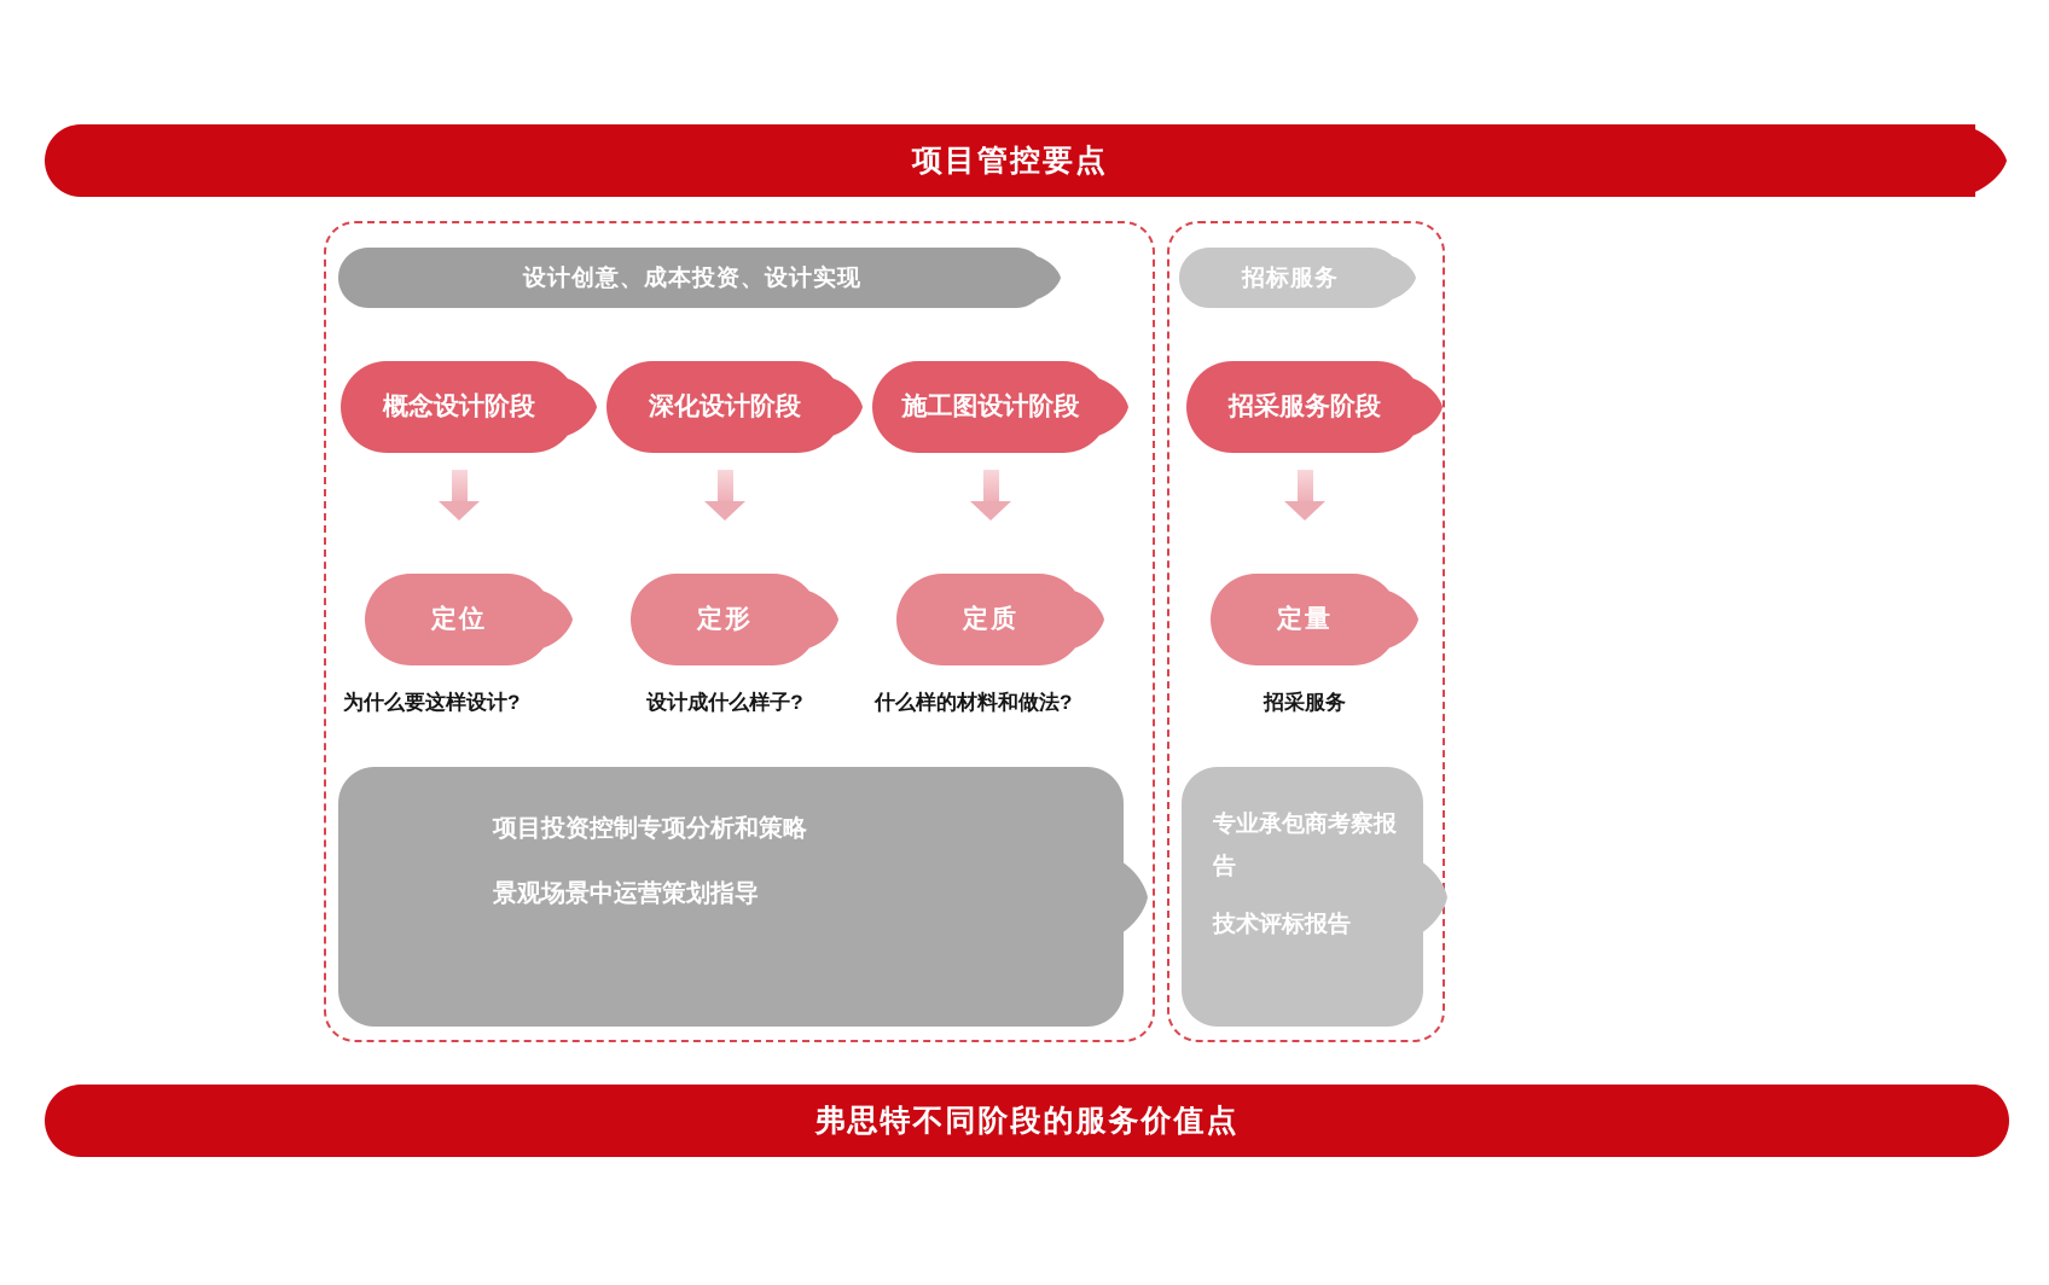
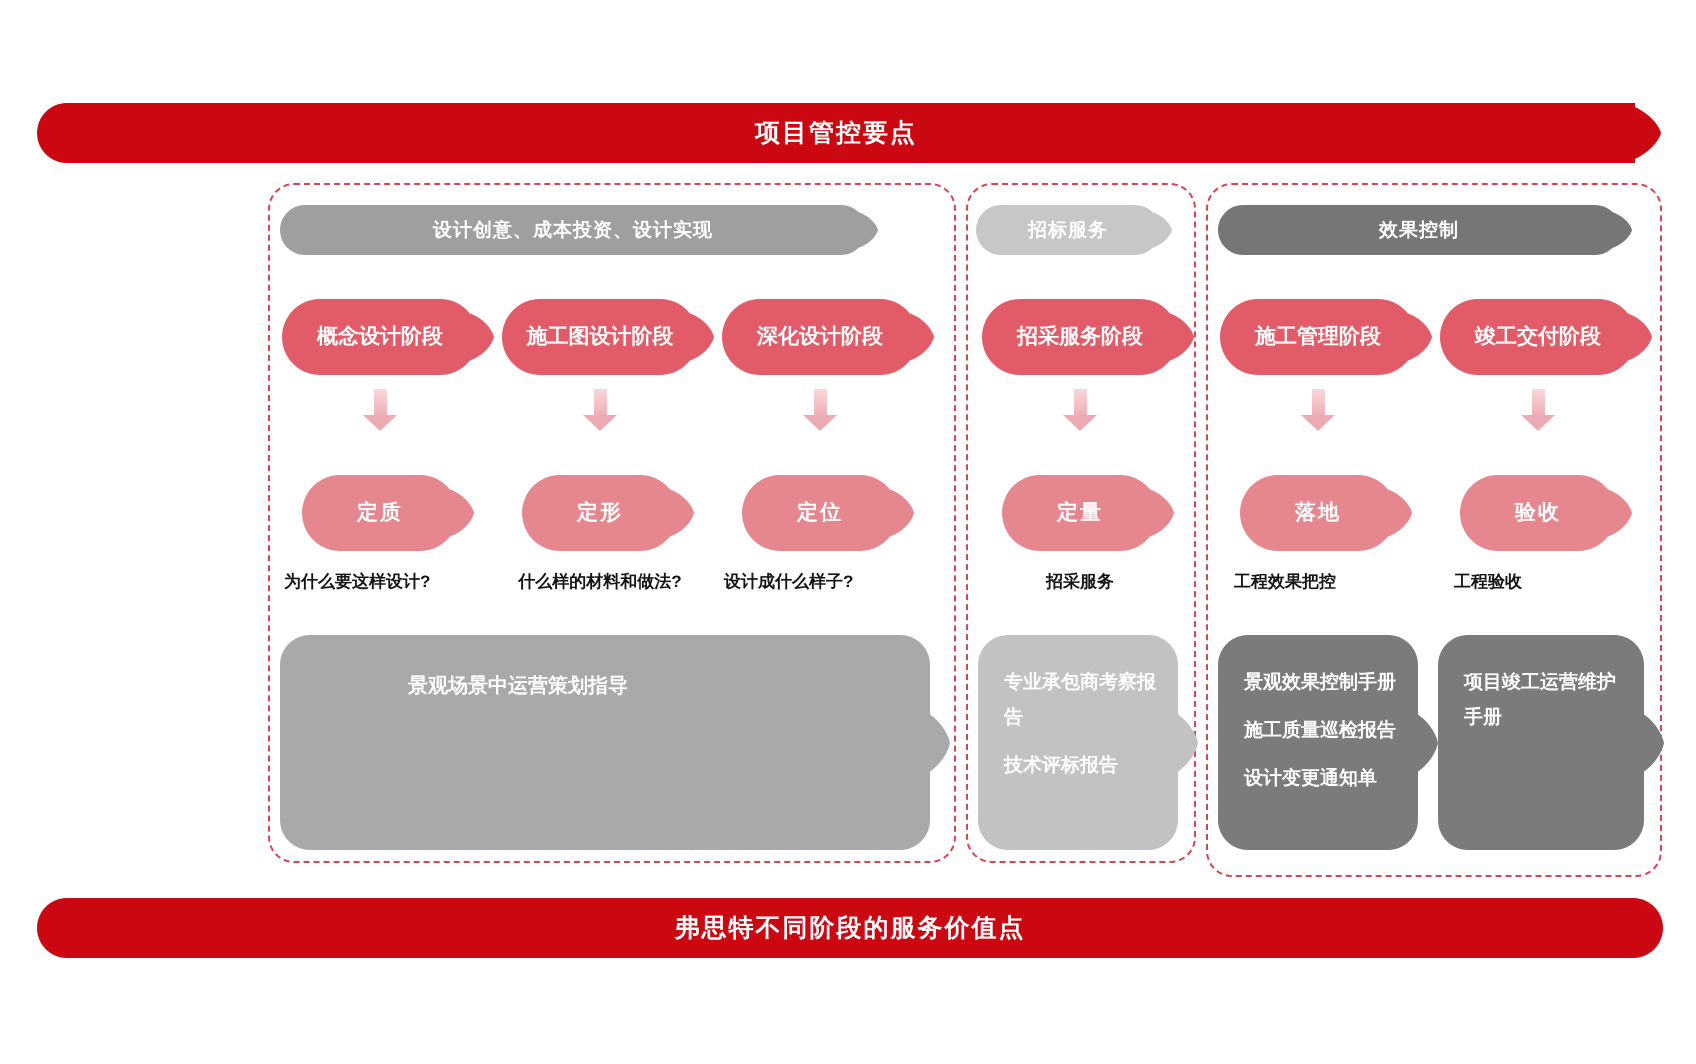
  项目管控要点
  设计创意、成本投资、设计实现
  概念设计阶段
- 定位
+ 定质
  为什么要这样设计?
- 深化设计阶段
+ 施工图设计阶段
  定形
- 设计成什么样子?
+ 什么样的材料和做法?
- 施工图设计阶段
+ 深化设计阶段
- 定质
+ 定位
- 什么样的材料和做法?
+ 设计成什么样子?
- 项目投资控制专项分析和策略
  景观场景中运营策划指导
  招标服务
  招采服务阶段
  定量
  招采服务
  专业承包商考察报告
  技术评标报告
+ 效果控制
+ 施工管理阶段
+ 落地
+ 工程效果把控
+ 竣工交付阶段
+ 验收
+ 工程验收
+ 景观效果控制手册
+ 施工质量巡检报告
+ 设计变更通知单
+ 项目竣工运营维护手册
  弗思特不同阶段的服务价值点
